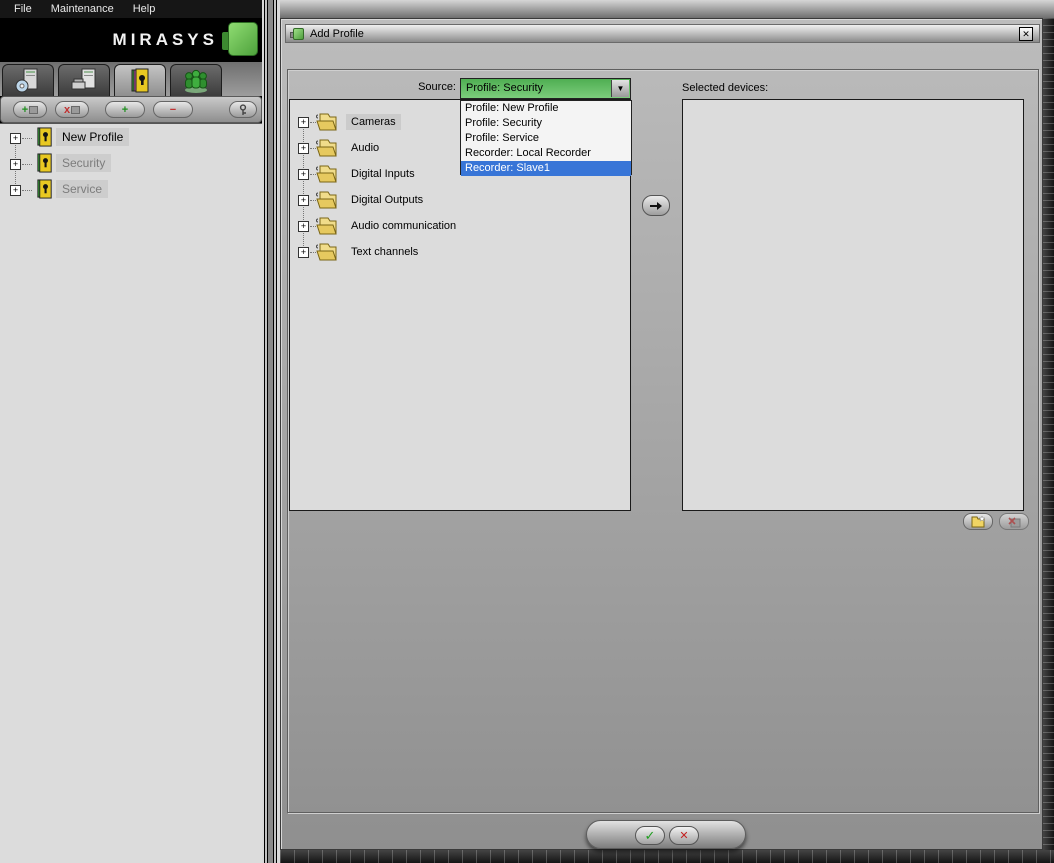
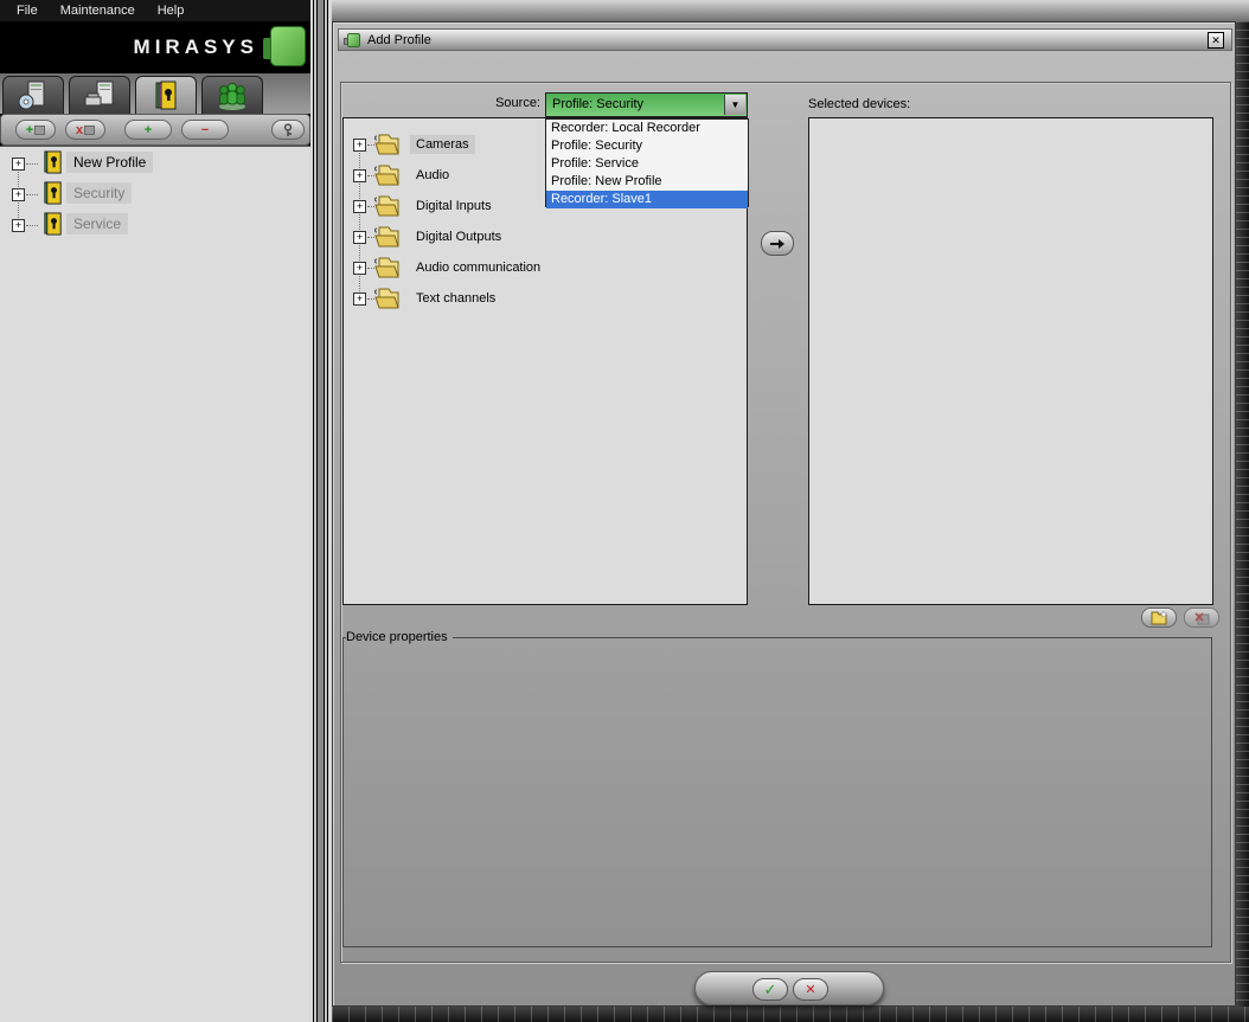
  File
  Maintenance
  Help
  MIRASYS
  +
  x
  +
  −
  +
  New Profile
  +
  Security
  +
  Service
  Add Profile
  ✕
  Source:
  Profile: Security
  ▼
- Profile: New Profile
+ Recorder: Local Recorder
  Profile: Security
  Profile: Service
- Recorder: Local Recorder
+ Profile: New Profile
  Recorder: Slave1
  +
  Cameras
  +
  Audio
  +
  Digital Inputs
  +
  Digital Outputs
  +
  Audio communication
  +
  Text channels
  Selected devices:
+ Device properties
  ✓
  ✕
